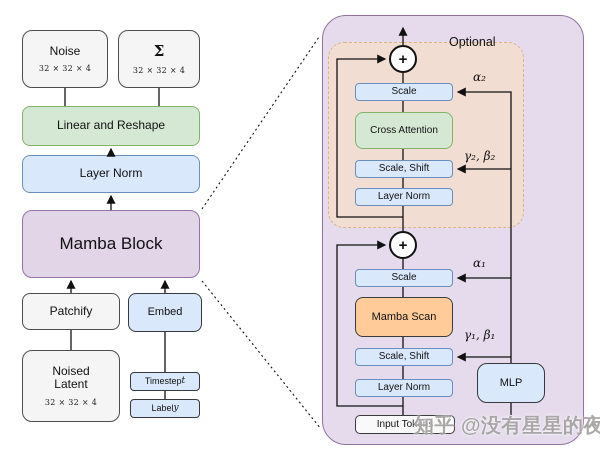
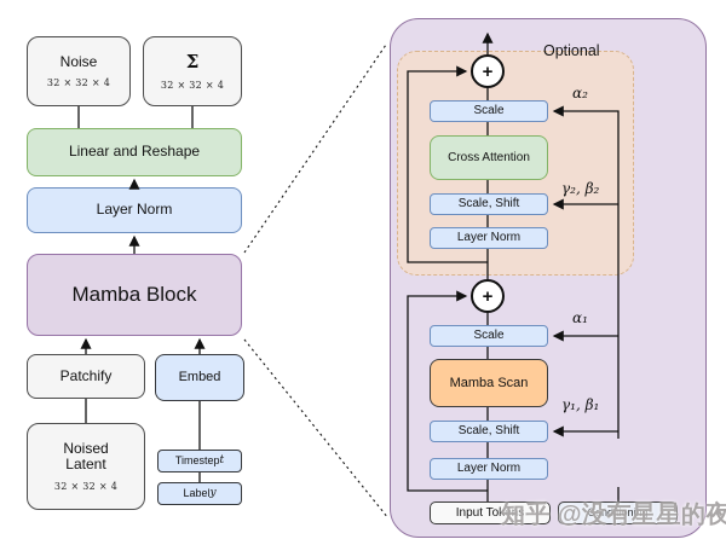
  Optional
  Noise
  32 × 32 × 4
  Σ
  32 × 32 × 4
  Linear and Reshape
  Layer Norm
  Mamba Block
  Patchify
  Embed
  Noised
  Latent
  32 × 32 × 4
  Timestep
  t
  Label
  y
  +
  Scale
  Cross Attention
  Scale, Shift
  Layer Norm
  α₂
  γ₂, β₂
  +
  Scale
  Mamba Scan
  Scale, Shift
  Layer Norm
  α₁
  γ₁, β₁
- MLP
  Input Tokens
+ Conditioning
  知乎 @没有星星的夜
